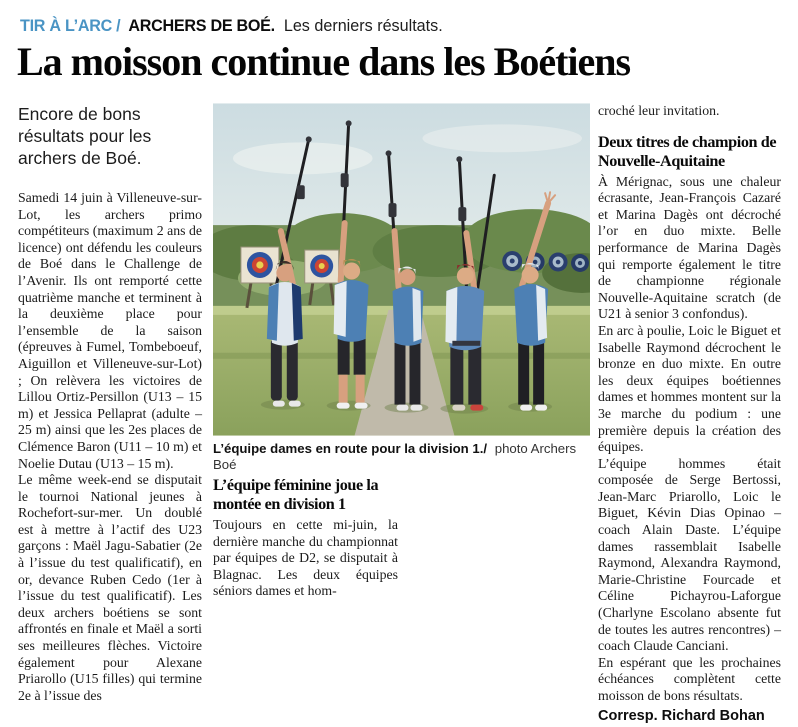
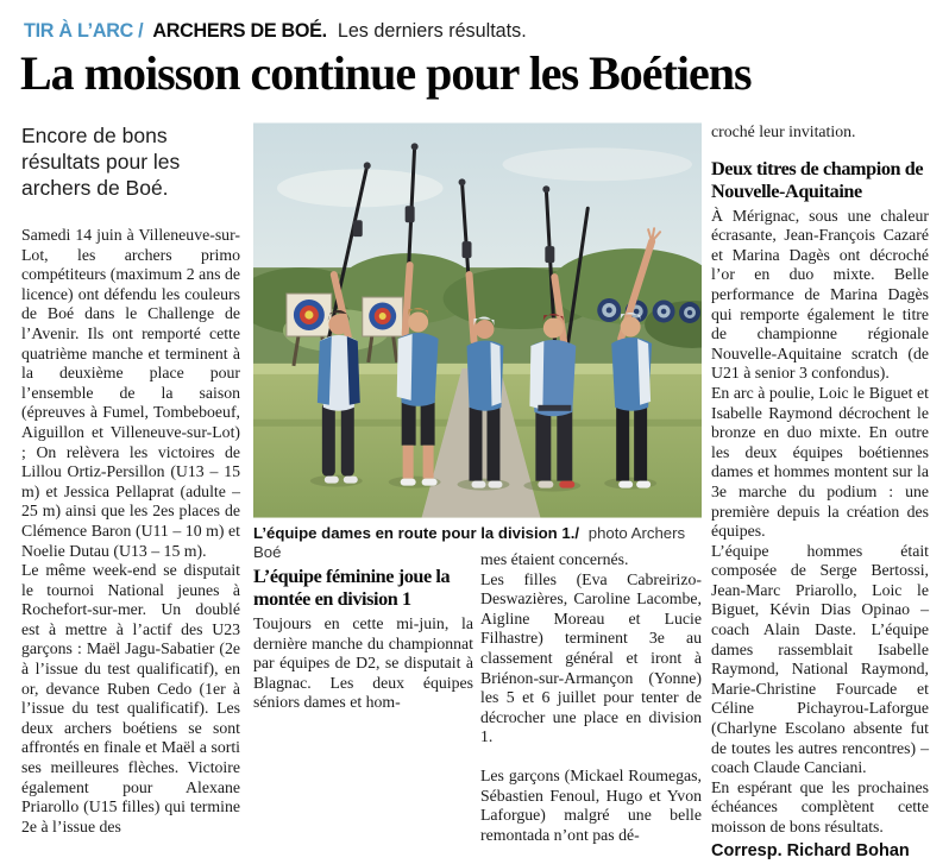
  TIR À L’ARC / ARCHERS DE BOÉ. Les derniers résultats.
- La moisson continue dans les Boétiens
+ La moisson continue pour les Boétiens
  Encore de bons résultats pour les archers de Boé.
  Samedi 14 juin à Villeneuve-sur-Lot, les archers primo compétiteurs (maximum 2 ans de licence) ont défendu les couleurs de Boé dans le Challenge de l’Avenir. Ils ont remporté cette quatrième manche et terminent à la deuxième place pour l’ensemble de la saison (épreuves à Fumel, Tombeboeuf, Aiguillon et Villeneuve-sur-Lot) ; On relèvera les victoires de Lillou Ortiz-Persillon (U13 – 15 m) et Jessica Pellaprat (adulte – 25 m) ainsi que les 2es places de Clémence Baron (U11 – 10 m) et Noelie Dutau (U13 – 15 m).
  Le même week-end se disputait le tournoi National jeunes à Rochefort-sur-mer. Un doublé est à mettre à l’actif des U23 garçons : Maël Jagu-Sabatier (2e à l’issue du test qualificatif), en or, devance Ruben Cedo (1er à l’issue du test qualificatif). Les deux archers boétiens se sont affrontés en finale et Maël a sorti ses meilleures flèches. Victoire également pour Alexane Priarollo (U15 filles) qui termine 2e à l’issue des
  L’équipe dames en route pour la division 1./ photo Archers Boé
  L’équipe féminine joue la montée en division 1
  Toujours en cette mi-juin, la dernière manche du championnat par équipes de D2, se disputait à Blagnac. Les deux équipes séniors dames et hom-
+ mes étaient concernés.
+ Les filles (Eva Cabreirizo-Deswazières, Caroline Lacombe, Aigline Moreau et Lucie Filhastre) terminent 3e au classement général et iront à Briénon-sur-Armançon (Yonne) les 5 et 6 juillet pour tenter de décrocher une place en division 1.
+ Les garçons (Mickael Roumegas, Sébastien Fenoul, Hugo et Yvon Laforgue) malgré une belle remontada n’ont pas dé-
  croché leur invitation.
  Deux titres de champion de Nouvelle-Aquitaine
  À Mérignac, sous une chaleur écrasante, Jean-François Cazaré et Marina Dagès ont décroché l’or en duo mixte. Belle performance de Marina Dagès qui remporte également le titre de championne régionale Nouvelle-Aquitaine scratch (de U21 à senior 3 confondus).
  En arc à poulie, Loic le Biguet et Isabelle Raymond décrochent le bronze en duo mixte. En outre les deux équipes boétiennes dames et hommes montent sur la 3e marche du podium : une première depuis la création des équipes.
- L’équipe hommes était composée de Serge Bertossi, Jean-Marc Priarollo, Loic le Biguet, Kévin Dias Opinao – coach Alain Daste. L’équipe dames rassemblait Isabelle Raymond, Alexandra Raymond, Marie-Christine Fourcade et Céline Pichayrou-Laforgue (Charlyne Escolano absente fut de toutes les autres rencontres) – coach Claude Canciani.
+ L’équipe hommes était composée de Serge Bertossi, Jean-Marc Priarollo, Loic le Biguet, Kévin Dias Opinao – coach Alain Daste. L’équipe dames rassemblait Isabelle Raymond, National Raymond, Marie-Christine Fourcade et Céline Pichayrou-Laforgue (Charlyne Escolano absente fut de toutes les autres rencontres) – coach Claude Canciani.
  En espérant que les prochaines échéances complètent cette moisson de bons résultats.
  Corresp. Richard Bohan
